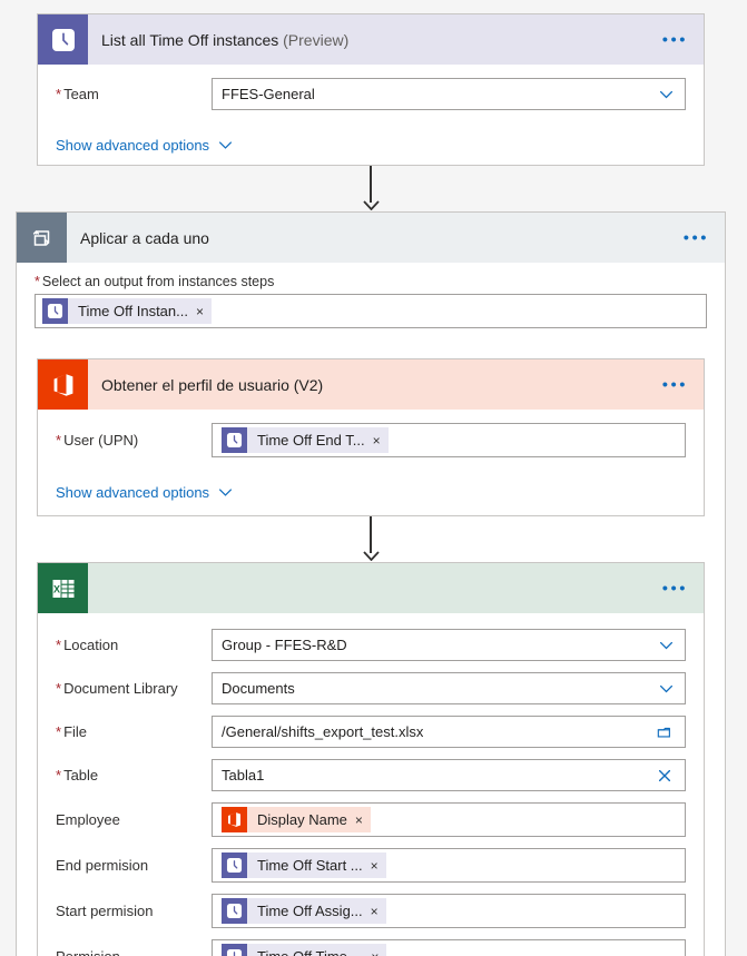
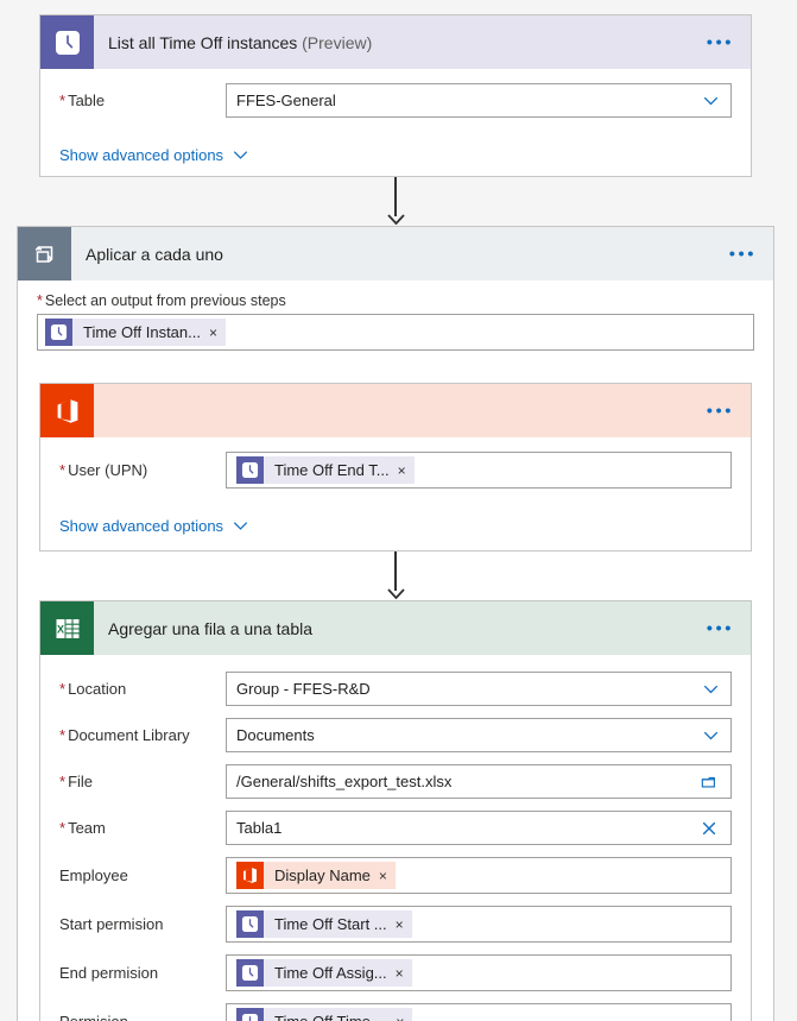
  List all Time Off instances (Preview)
  •••
- * Team
+ * Table
  FFES-General
  Show advanced options
  Aplicar a cada uno
  •••
- * Select an output from instances steps
+ * Select an output from previous steps
  Time Off Instan...
  ×
- Obtener el perfil de usuario (V2)
  •••
  * User (UPN)
  Time Off End T...
  ×
  Show advanced options
  X
+ Agregar una fila a una tabla
  •••
  * Location
  Group - FFES-R&D
  * Document Library
  Documents
  * File
  /General/shifts_export_test.xlsx
- * Table
+ * Team
  Tabla1
  Employee
  Display Name
  ×
- End permision
+ Start permision
  Time Off Start ...
  ×
- Start permision
+ End permision
  Time Off Assig...
  ×
